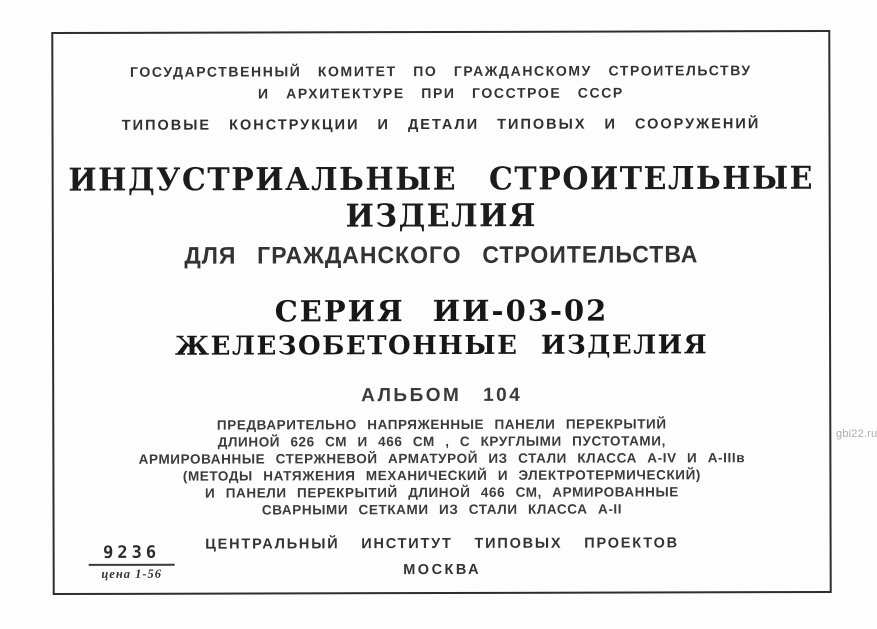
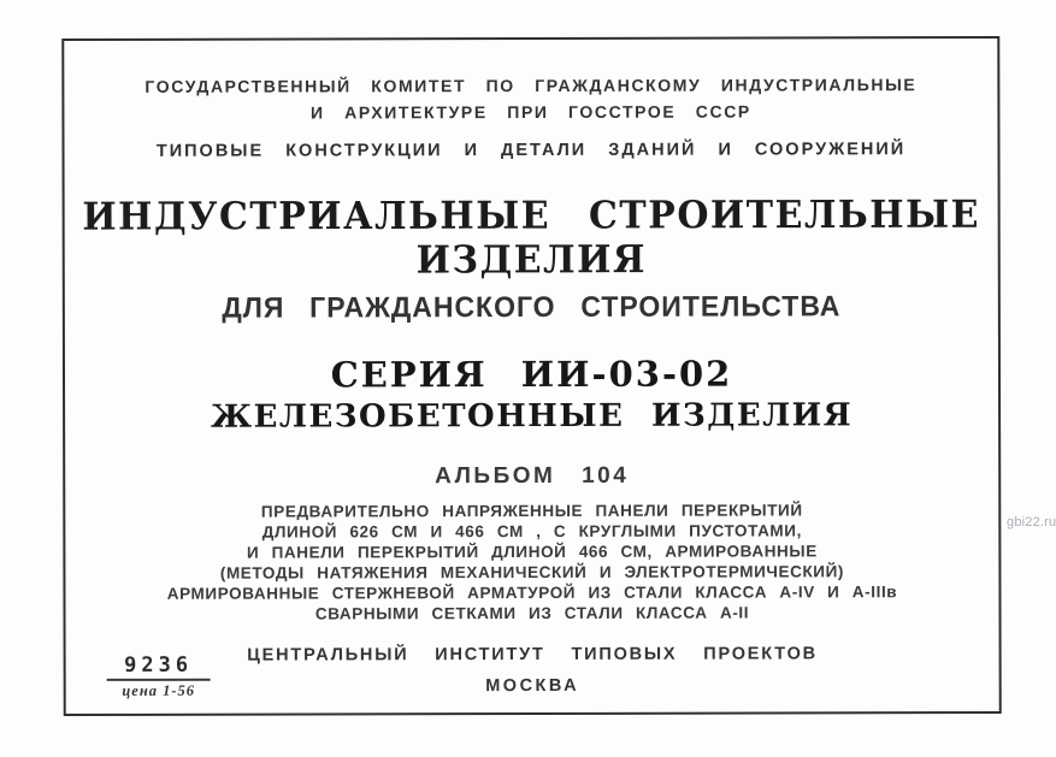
- ГОСУДАРСТВЕННЫЙ КОМИТЕТ ПО ГРАЖДАНСКОМУ СТРОИТЕЛЬСТВУ
+ ГОСУДАРСТВЕННЫЙ КОМИТЕТ ПО ГРАЖДАНСКОМУ ИНДУСТРИАЛЬНЫЕ
  И АРХИТЕКТУРЕ ПРИ ГОССТРОЕ СССР
- ТИПОВЫЕ КОНСТРУКЦИИ И ДЕТАЛИ ТИПОВЫХ И СООРУЖЕНИЙ
+ ТИПОВЫЕ КОНСТРУКЦИИ И ДЕТАЛИ ЗДАНИЙ И СООРУЖЕНИЙ
  ИНДУСТРИАЛЬНЫЕ СТРОИТЕЛЬНЫЕ ИЗДЕЛИЯ
  ДЛЯ ГРАЖДАНСКОГО СТРОИТЕЛЬСТВА
  СЕРИЯ ИИ-03-02
  ЖЕЛЕЗОБЕТОННЫЕ ИЗДЕЛИЯ
  АЛЬБОМ 104
  ПРЕДВАРИТЕЛЬНО НАПРЯЖЕННЫЕ ПАНЕЛИ ПЕРЕКРЫТИЙ
  ДЛИНОЙ 626 СМ И 466 СМ , С КРУГЛЫМИ ПУСТОТАМИ,
- АРМИРОВАННЫЕ СТЕРЖНЕВОЙ АРМАТУРОЙ ИЗ СТАЛИ КЛАССА А-IV И А-IIIв
+ И ПАНЕЛИ ПЕРЕКРЫТИЙ ДЛИНОЙ 466 СМ, АРМИРОВАННЫЕ
  (МЕТОДЫ НАТЯЖЕНИЯ МЕХАНИЧЕСКИЙ И ЭЛЕКТРОТЕРМИЧЕСКИЙ)
- И ПАНЕЛИ ПЕРЕКРЫТИЙ ДЛИНОЙ 466 СМ, АРМИРОВАННЫЕ
+ АРМИРОВАННЫЕ СТЕРЖНЕВОЙ АРМАТУРОЙ ИЗ СТАЛИ КЛАССА А-IV И А-IIIв
  СВАРНЫМИ СЕТКАМИ ИЗ СТАЛИ КЛАССА А-II
  ЦЕНТРАЛЬНЫЙ ИНСТИТУТ ТИПОВЫХ ПРОЕКТОВ
  МОСКВА
  9236
  цена 1-56
  gbi22.ru
